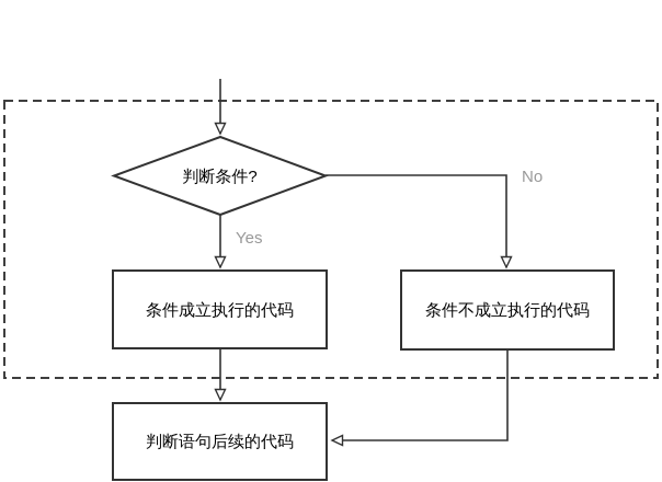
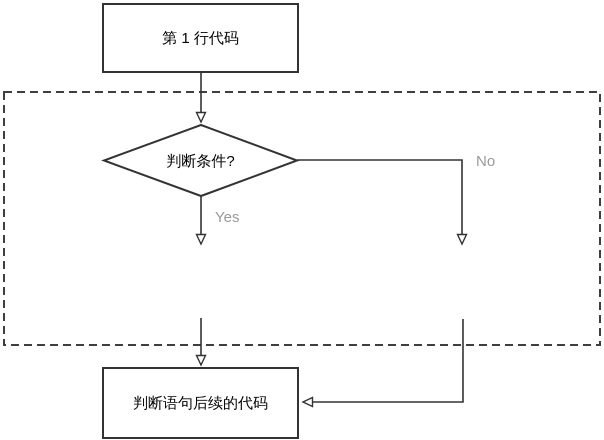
  Yes
  No
+ 第 1 行代码
  判断条件?
- 条件成立执行的代码
- 条件不成立执行的代码
  判断语句后续的代码
